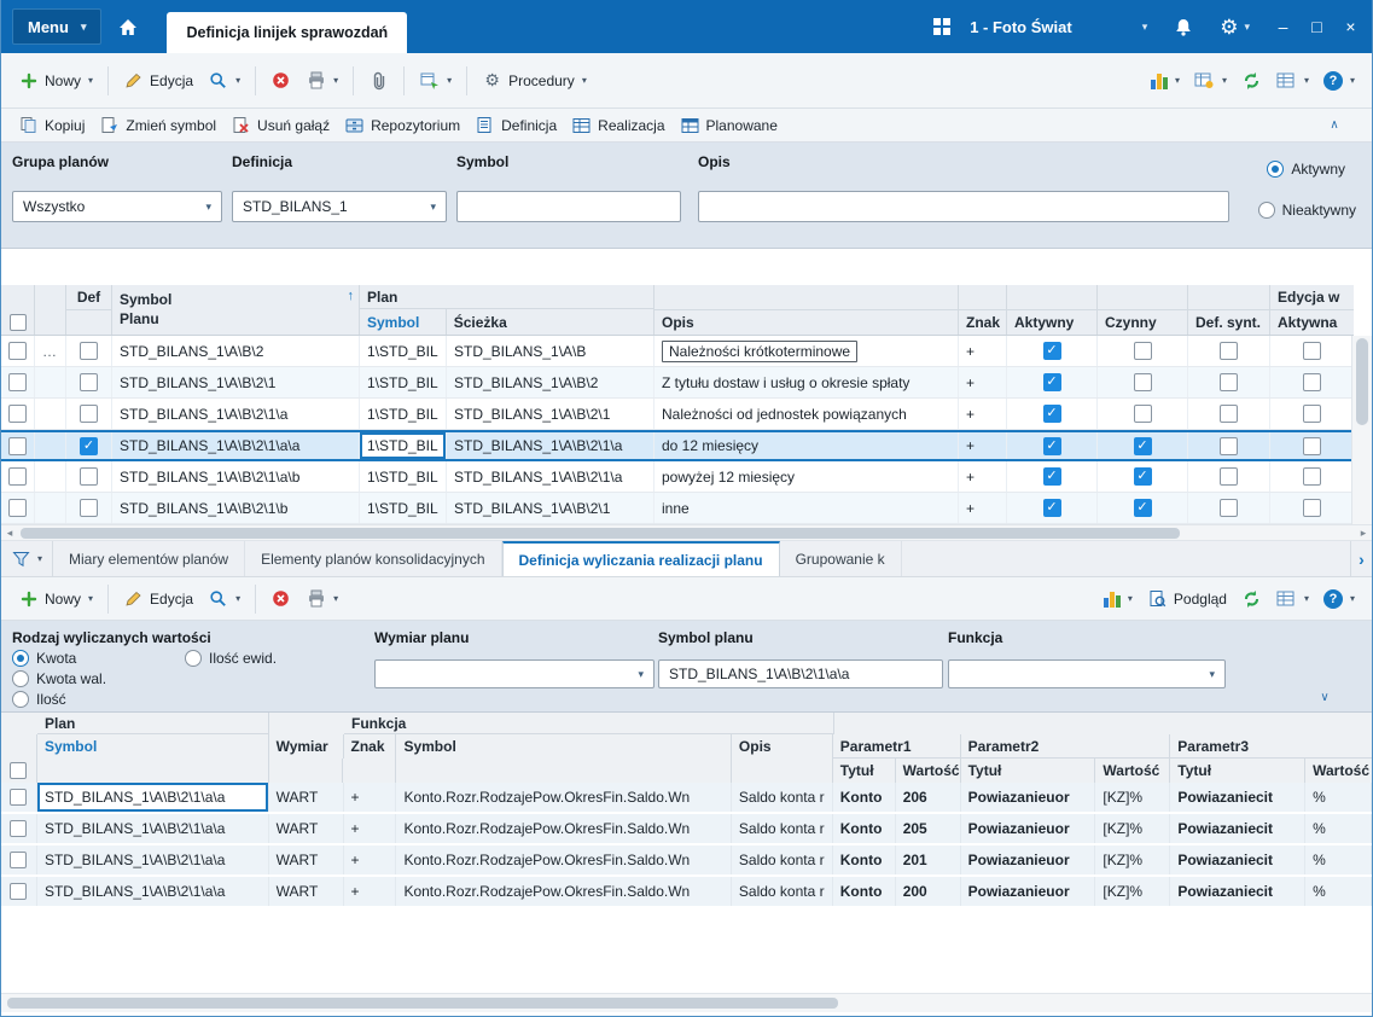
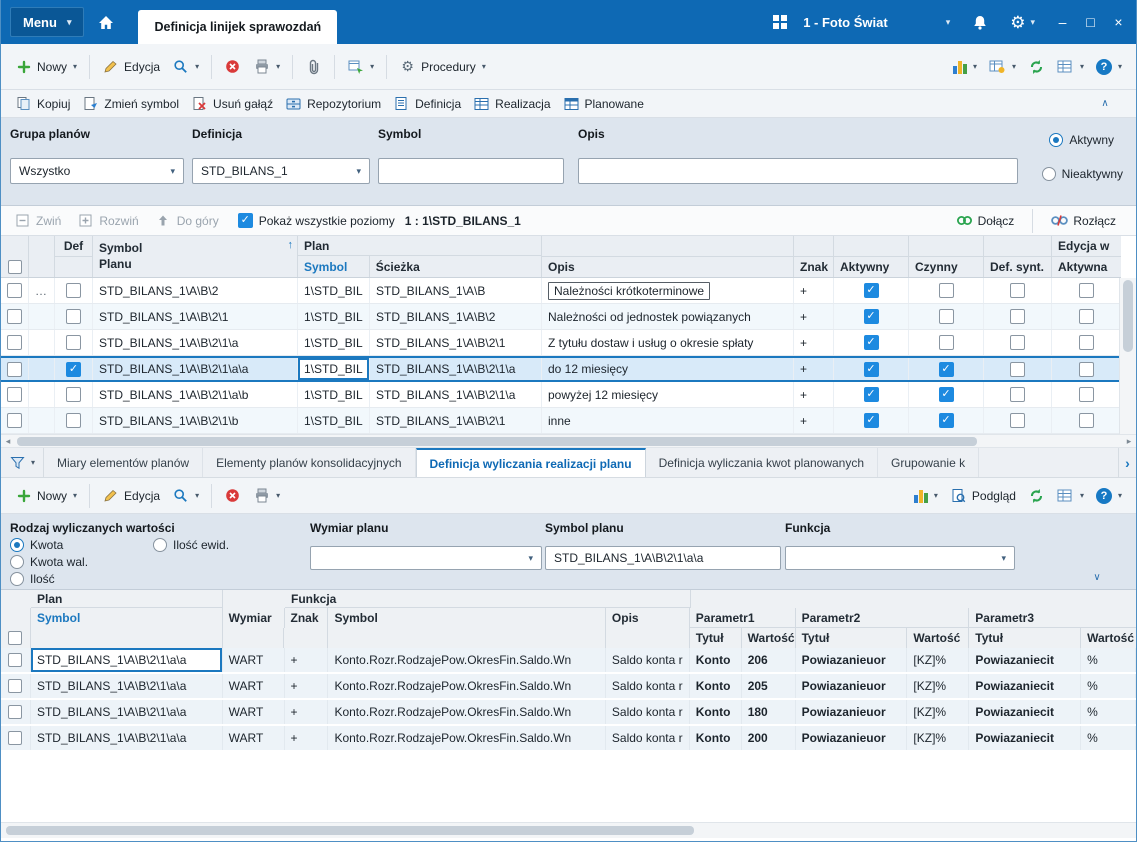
  Menu
  ▾
  Definicja linijek sprawozdań
  1 - Foto Świat
  ▾
  ⚙
  ▾
  –
  □
  ×
  Nowy
  ▾
  Edycja
  ▾
  ▾
  ▾
  ⚙
  Procedury
  ▾
  ▾
  ▾
  ▾
  ?
  ▾
  Kopiuj
  Zmień symbol
  Usuń gałąź
  Repozytorium
  Definicja
  Realizacja
  Planowane
  ∧
  Grupa planów
  Definicja
  Symbol
  Opis
  Wszystko
  ▾
  STD_BILANS_1
  ▾
  Aktywny
  Nieaktywny
+ Zwiń
+ Rozwiń
+ Do góry
+ Pokaż wszystkie poziomy
+ 1 : 1\STD_BILANS_1
+ Dołącz
+ Rozłącz
  Def
  Symbol
  Planu
  ↑
  Plan
  Symbol
  Ścieżka
  Opis
  Znak
  Aktywny
  Czynny
  Def. synt.
  Edycja w
  Aktywna
  …
  STD_BILANS_1\A\B\2
  1\STD_BIL
  STD_BILANS_1\A\B
  Należności krótkoterminowe
  +
  STD_BILANS_1\A\B\2\1
  1\STD_BIL
  STD_BILANS_1\A\B\2
- Z tytułu dostaw i usług o okresie spłaty
+ Należności od jednostek powiązanych
  +
  STD_BILANS_1\A\B\2\1\a
  1\STD_BIL
  STD_BILANS_1\A\B\2\1
- Należności od jednostek powiązanych
+ Z tytułu dostaw i usług o okresie spłaty
  +
  STD_BILANS_1\A\B\2\1\a\a
  1\STD_BIL
  STD_BILANS_1\A\B\2\1\a
  do 12 miesięcy
  +
  STD_BILANS_1\A\B\2\1\a\b
  1\STD_BIL
  STD_BILANS_1\A\B\2\1\a
  powyżej 12 miesięcy
  +
  STD_BILANS_1\A\B\2\1\b
  1\STD_BIL
  STD_BILANS_1\A\B\2\1
  inne
  +
  ◂
  ▸
  ▾
  Miary elementów planów
  Elementy planów konsolidacyjnych
  Definicja wyliczania realizacji planu
+ Definicja wyliczania kwot planowanych
  Grupowanie k
  ›
  Nowy
  ▾
  Edycja
  ▾
  ▾
  ▾
  Podgląd
  ▾
  ?
  ▾
  Rodzaj wyliczanych wartości
  Kwota
  Ilość ewid.
  Kwota wal.
  Ilość
  Wymiar planu
  ▾
  Symbol planu
  STD_BILANS_1\A\B\2\1\a\a
  Funkcja
  ▾
  ∨
  Plan
  Funkcja
  Symbol
  Wymiar
  Znak
  Symbol
  Opis
  Parametr1
  Parametr2
  Parametr3
  Tytuł
  Wartość
  Tytuł
  Wartość
  Tytuł
  Wartość
  STD_BILANS_1\A\B\2\1\a\a
  WART
  +
  Konto.Rozr.RodzajePow.OkresFin.Saldo.Wn
  Saldo konta r
  Konto
  206
  Powiazanieuor
  [KZ]%
  Powiazaniecit
  %
  STD_BILANS_1\A\B\2\1\a\a
  WART
  +
  Konto.Rozr.RodzajePow.OkresFin.Saldo.Wn
  Saldo konta r
  Konto
  205
  Powiazanieuor
  [KZ]%
  Powiazaniecit
  %
  STD_BILANS_1\A\B\2\1\a\a
  WART
  +
  Konto.Rozr.RodzajePow.OkresFin.Saldo.Wn
  Saldo konta r
  Konto
- 201
+ 180
  Powiazanieuor
  [KZ]%
  Powiazaniecit
  %
  STD_BILANS_1\A\B\2\1\a\a
  WART
  +
  Konto.Rozr.RodzajePow.OkresFin.Saldo.Wn
  Saldo konta r
  Konto
  200
  Powiazanieuor
  [KZ]%
  Powiazaniecit
  %
